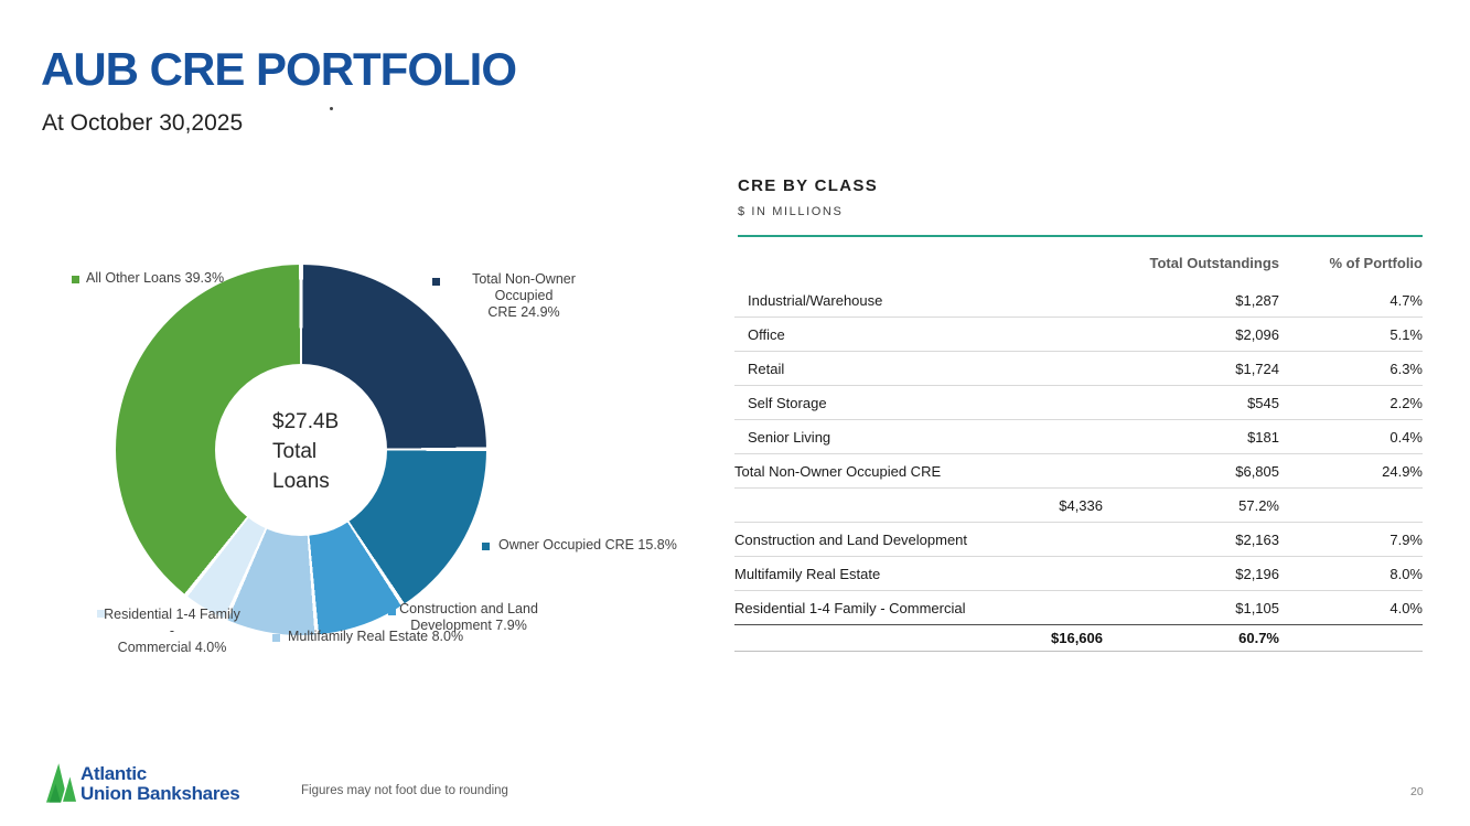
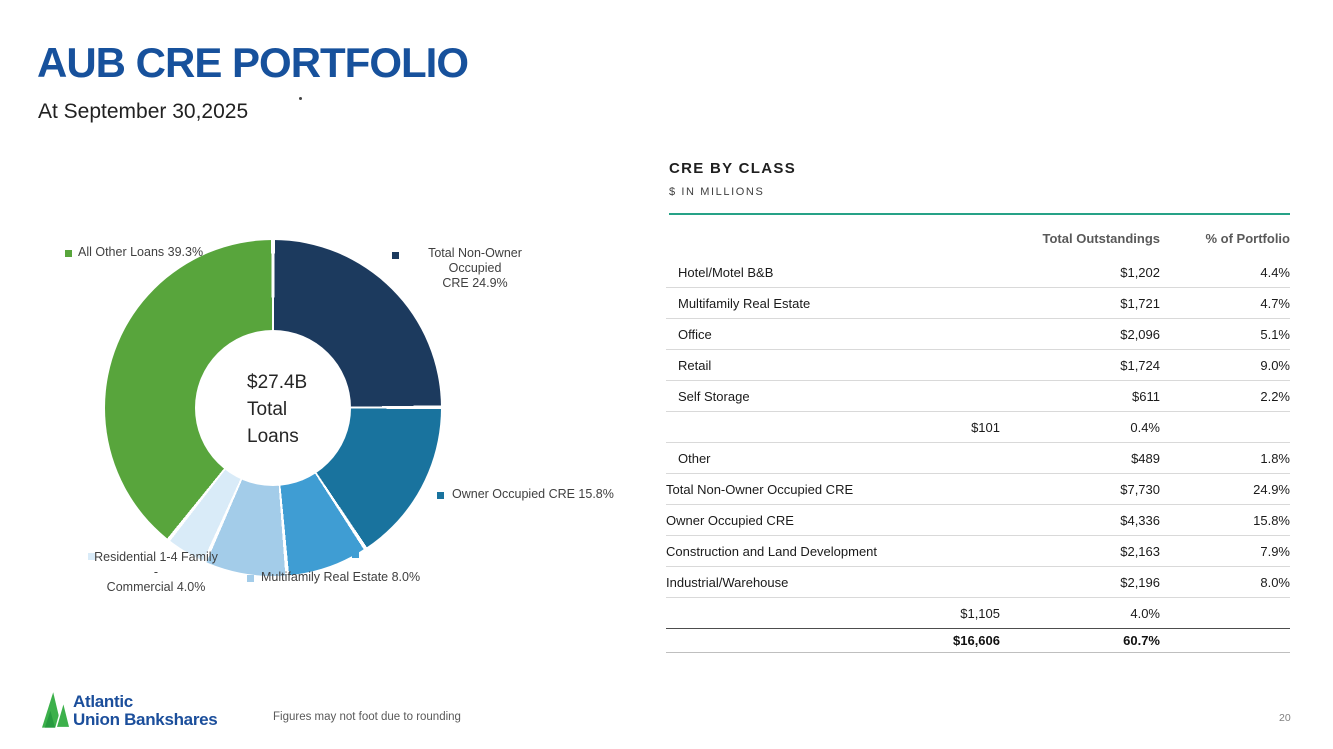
  AUB CRE PORTFOLIO
- At October 30,2025
+ At September 30,2025
  $27.4B
  Total
  Loans
  All Other Loans 39.3%
  Total Non-Owner Occupied
  CRE 24.9%
  Owner Occupied CRE 15.8%
- Construction and Land
- Development 7.9%
  Multifamily Real Estate 8.0%
  Residential 1-4 Family -
  Commercial 4.0%
  CRE BY CLASS
  $ IN MILLIONS
  Total Outstandings
  % of Portfolio
+ Hotel/Motel B&B
+ $1,202
+ 4.4%
- Industrial/Warehouse
+ Multifamily Real Estate
- $1,287
+ $1,721
  4.7%
  Office
  $2,096
  5.1%
  Retail
  $1,724
- 6.3%
+ 9.0%
  Self Storage
- $545
+ $611
  2.2%
- Senior Living
- $181
+ $101
  0.4%
+ Other
+ $489
+ 1.8%
  Total Non-Owner Occupied CRE
- $6,805
+ $7,730
  24.9%
+ Owner Occupied CRE
  $4,336
- 57.2%
+ 15.8%
  Construction and Land Development
  $2,163
  7.9%
- Multifamily Real Estate
+ Industrial/Warehouse
  $2,196
  8.0%
- Residential 1-4 Family - Commercial
  $1,105
  4.0%
  $16,606
  60.7%
  Atlantic
  Union Bankshares
  Figures may not foot due to rounding
  20
